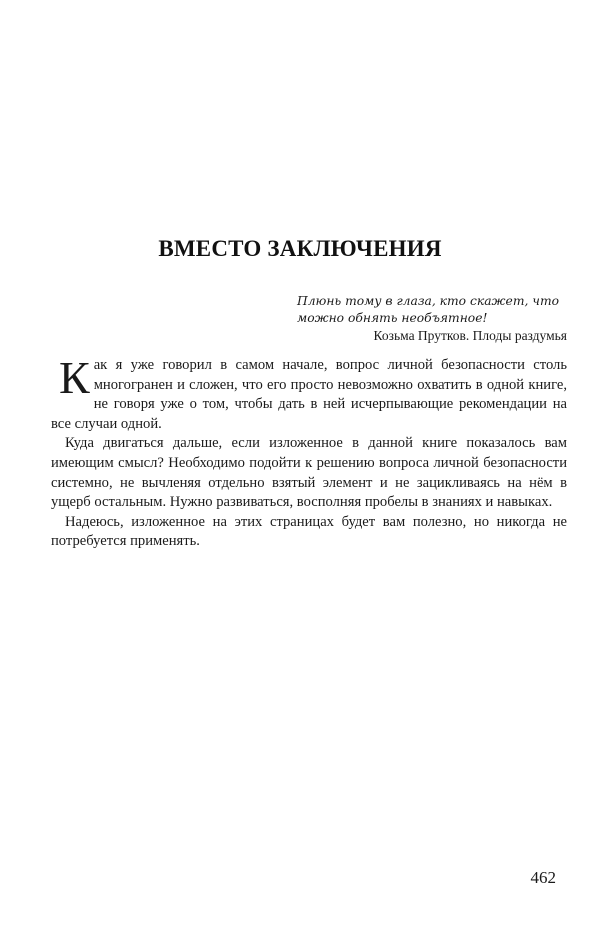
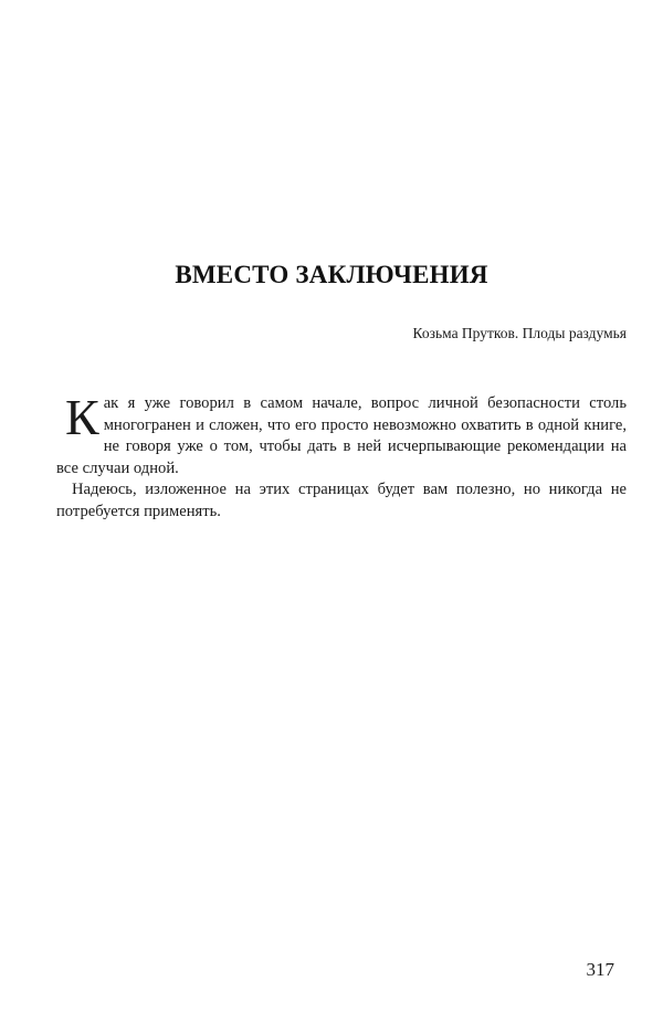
  ВМЕСТО ЗАКЛЮЧЕНИЯ
- Плюнь тому в глаза, кто скажет, что можно обнять необъятное!
  Козьма Прутков. Плоды раздумья
  К
  ак я уже говорил в самом начале, вопрос личной безопасности столь многогранен и сложен, что его просто невозможно охватить в одной книге, не говоря уже о том, чтобы дать в ней исчерпывающие рекомендации на все случаи одной.
- Куда двигаться дальше, если изложенное в данной книге показалось вам имеющим смысл? Необходимо подойти к решению вопроса личной безопасности системно, не вычленяя отдельно взятый элемент и не зацикливаясь на нём в ущерб остальным. Нужно развиваться, восполняя пробелы в знаниях и навыках.
  Надеюсь, изложенное на этих страницах будет вам полезно, но никогда не потребуется применять.
- 462
+ 317
